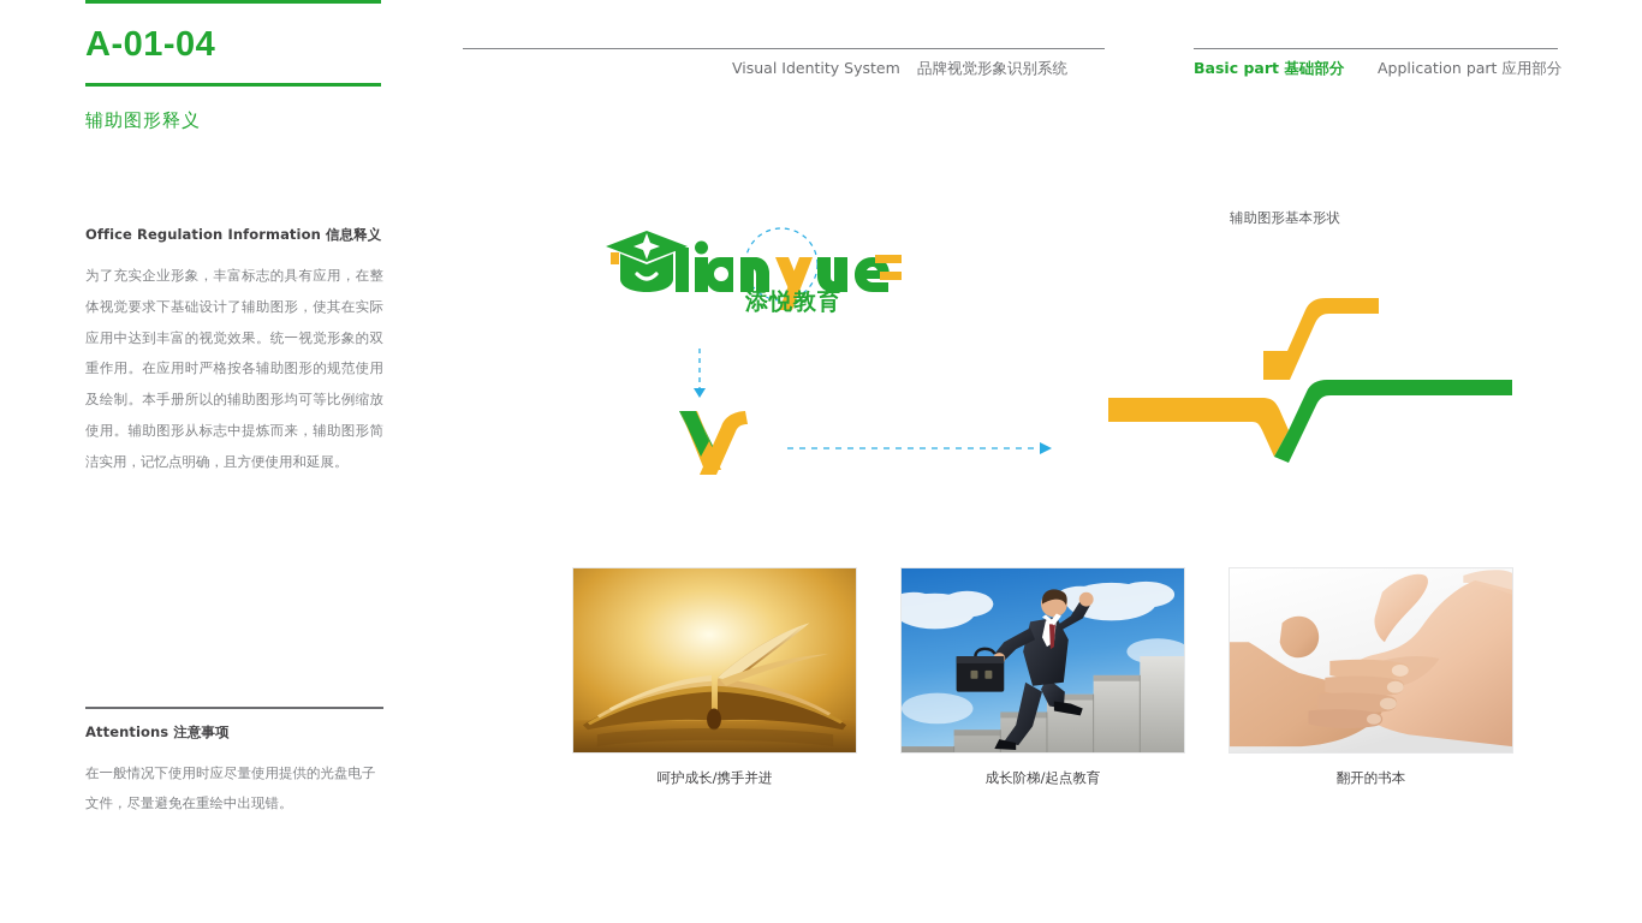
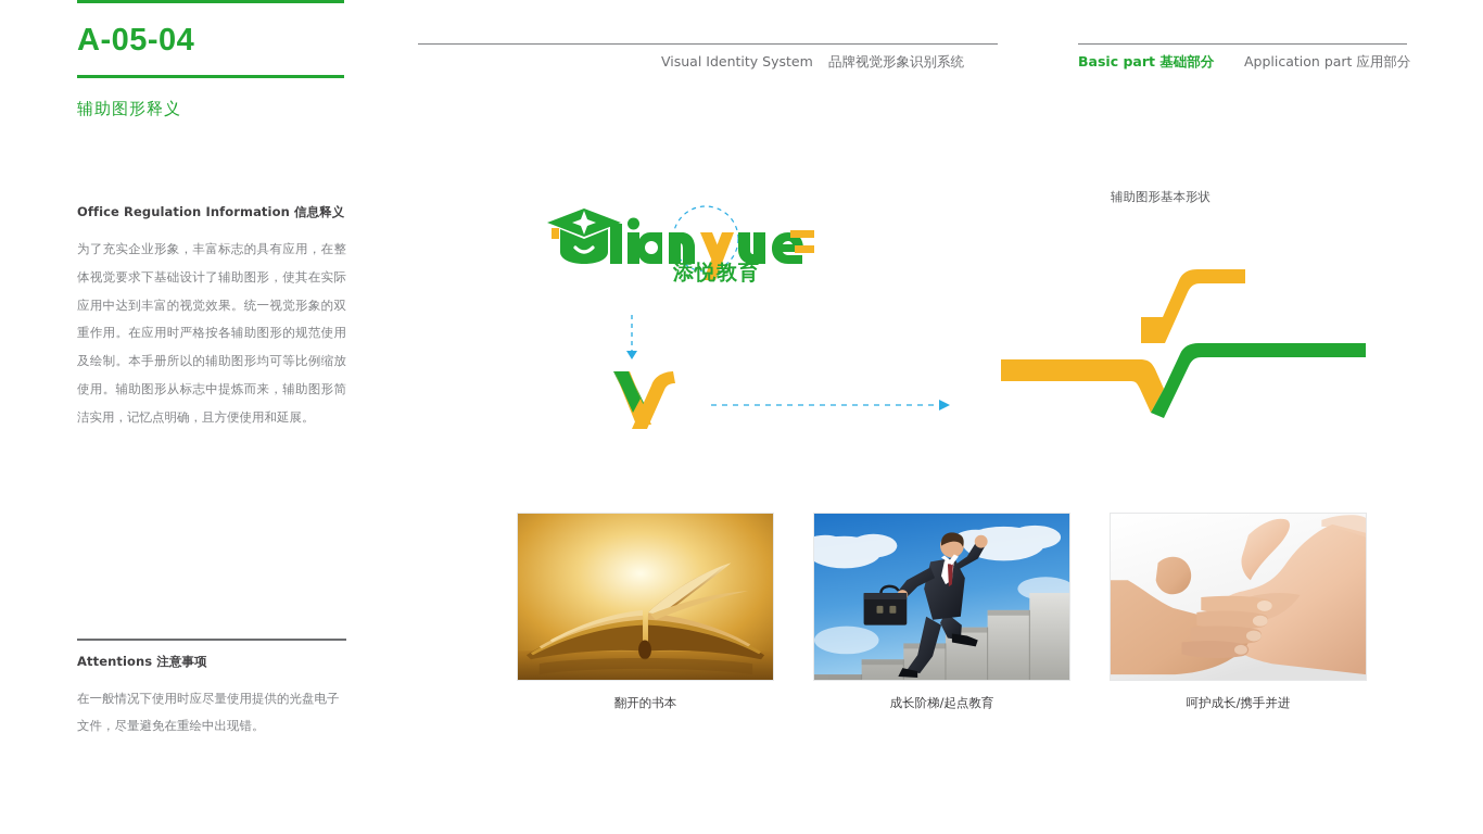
- A-01-04
+ A-05-04
  辅助图形释义
  Office Regulation Information 信息释义
  为了充实企业形象，丰富标志的具有应用，在整体视觉要求下基础设计了辅助图形，使其在实际应用中达到丰富的视觉效果。统一视觉形象的双重作用。在应用时严格按各辅助图形的规范使用及绘制。本手册所以的辅助图形均可等比例缩放使用。辅助图形从标志中提炼而来，辅助图形简洁实用，记忆点明确，且方便使用和延展。
  Attentions 注意事项
  在一般情况下使用时应尽量使用提供的光盘电子文件，尽量避免在重绘中出现错。
  Visual Identity System
  品牌视觉形象识别系统
  Basic part 基础部分
  Application part 应用部分
  添悦教育
  辅助图形基本形状
- 呵护成长/携手并进
+ 翻开的书本
  成长阶梯/起点教育
- 翻开的书本
+ 呵护成长/携手并进
